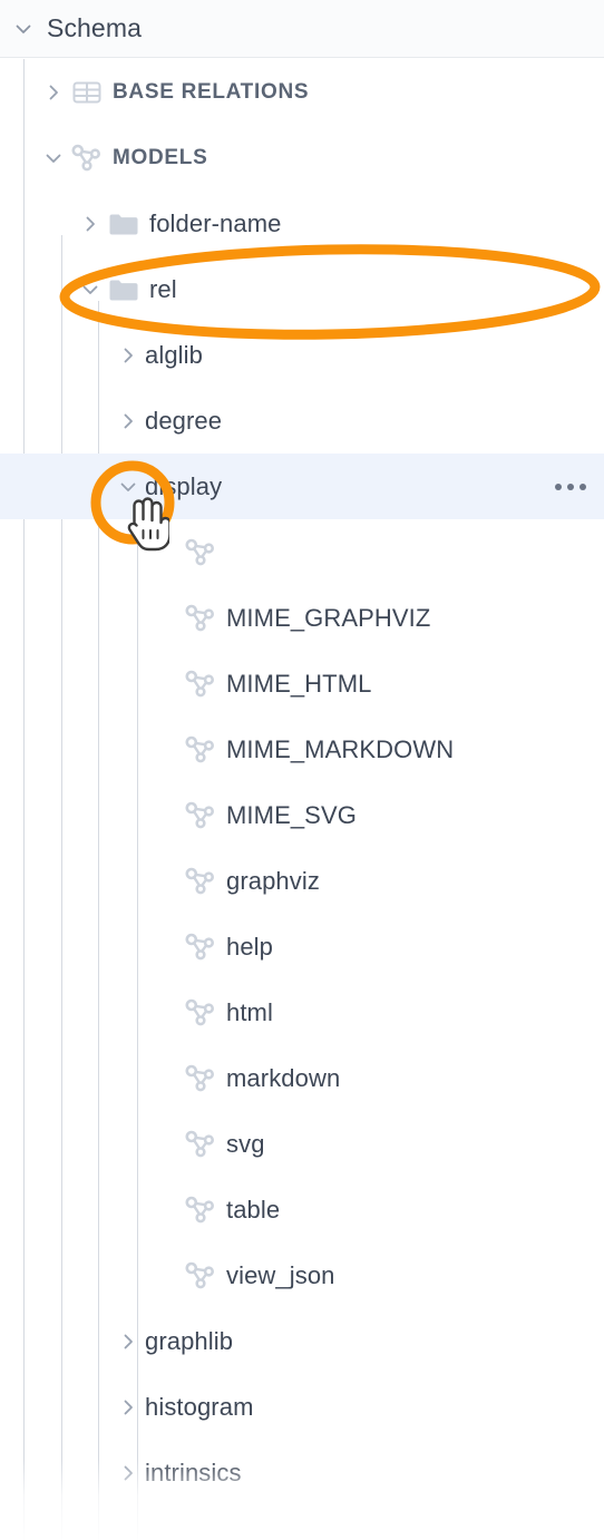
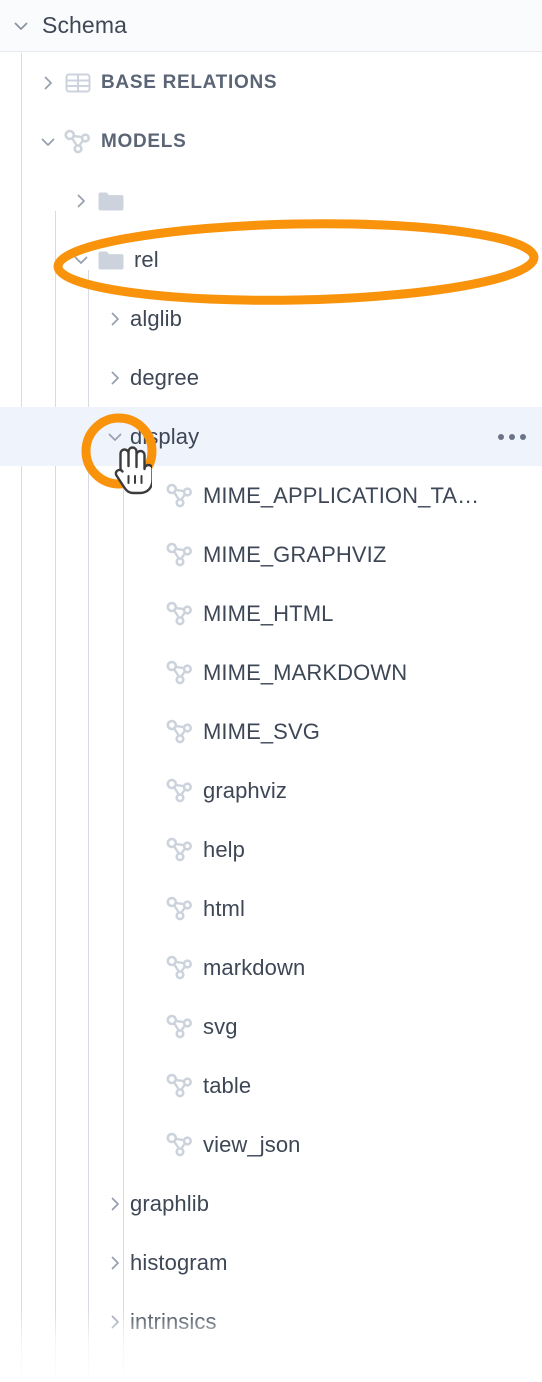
  Schema
  BASE RELATIONS
  MODELS
- folder-name
  rel
  alglib
  degree
  dplay
+ MIME_APPLICATION_TA…
  MIME_GRAPHVIZ
  MIME_HTML
  MIME_MARKDOWN
  MIME_SVG
  graphviz
  help
  html
  markdown
  svg
  table
  view_json
  graphlib
  histogram
